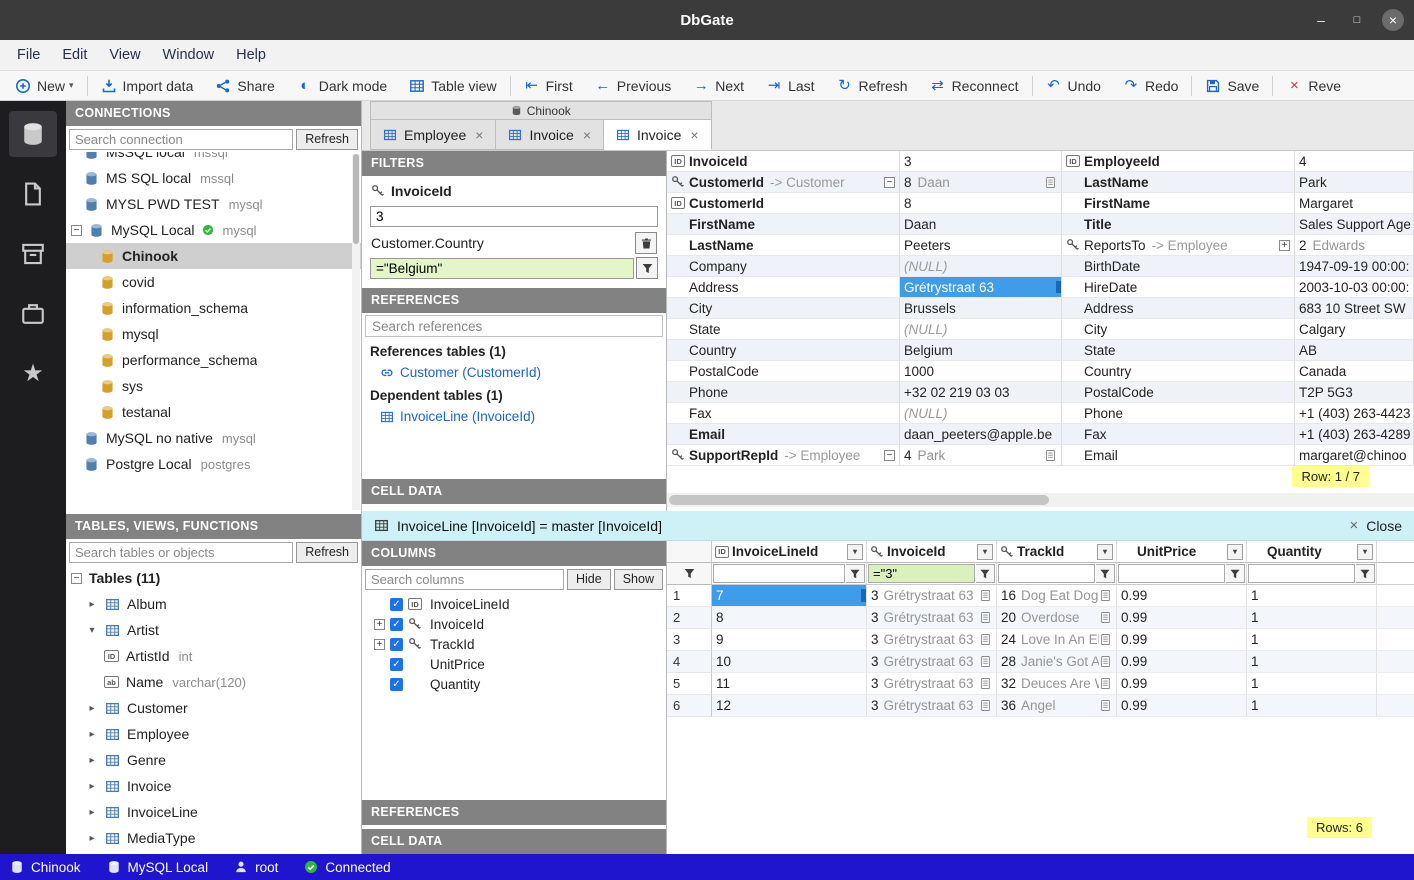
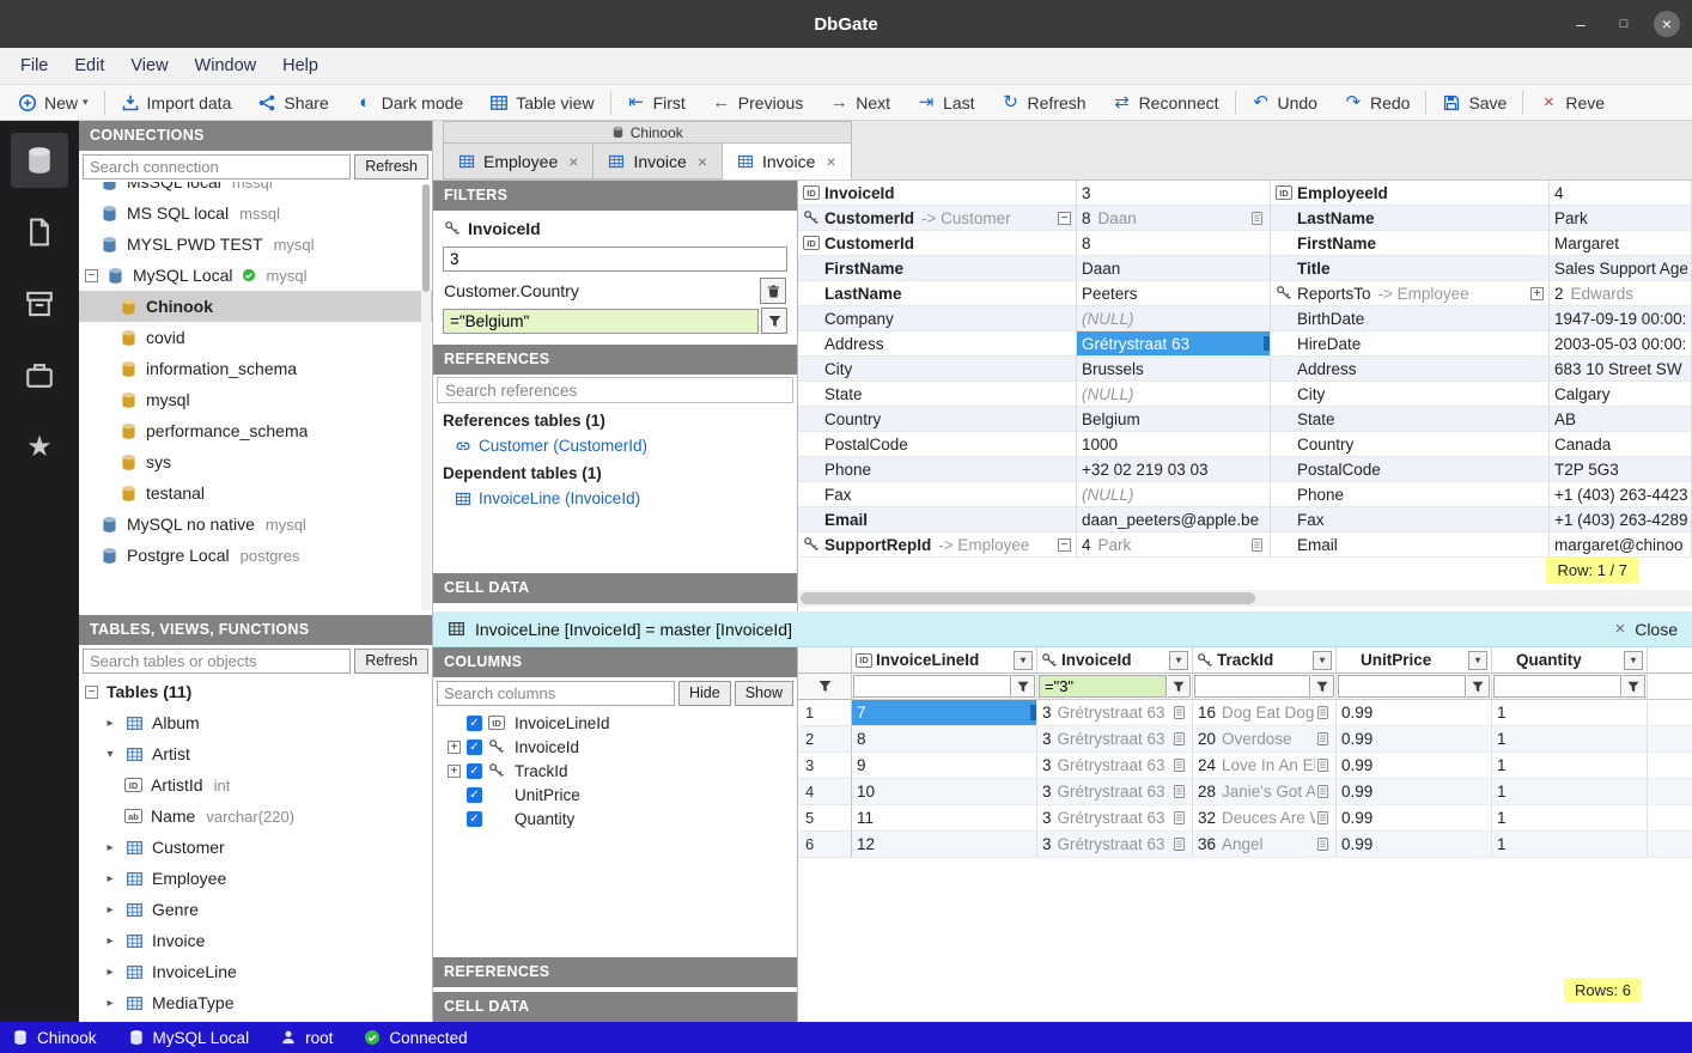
  DbGate
  –
  □
  ×
  File
  Edit
  View
  Window
  Help
  New
  ▾
  Import data
  Share
  ◐
  Dark mode
  Table view
  ⇤
  First
  ←
  Previous
  →
  Next
  ⇥
  Last
  ↻
  Refresh
  ⇄
  Reconnect
  ↶
  Undo
  ↷
  Redo
  Save
  ×
  Reve
  ★
  CONNECTIONS
  Search connection
  Refresh
  MsSQL local
  mssql
  MS SQL local
  mssql
  MYSL PWD TEST
  mysql
  −
  MySQL Local
  mysql
  Chinook
  covid
  information_schema
  mysql
  performance_schema
  sys
  testanal
  MySQL no native
  mysql
  Postgre Local
  postgres
  TABLES, VIEWS, FUNCTIONS
  Search tables or objects
  Refresh
  −
  Tables (11)
  ▸
  Album
  ▾
  Artist
  ID
  ArtistId
  int
  ab
  Name
- varchar(120)
+ varchar(220)
  ▸
  Customer
  ▸
  Employee
  ▸
  Genre
  ▸
  Invoice
  ▸
  InvoiceLine
  ▸
  MediaType
  Chinook
  Employee
  ×
  Invoice
  ×
  Invoice
  ×
  FILTERS
  InvoiceId
  3
  Customer.Country
  ="Belgium"
  REFERENCES
  Search references
  References tables (1)
  Customer (CustomerId)
  Dependent tables (1)
  InvoiceLine (InvoiceId)
  CELL DATA
  ID
  InvoiceId
  3
  ID
  EmployeeId
  4
  CustomerId
  -> Customer
  −
  8
  Daan
  LastName
  Park
  ID
  CustomerId
  8
  FirstName
  Margaret
  FirstName
  Daan
  Title
  Sales Support Age
  LastName
  Peeters
  ReportsTo
  -> Employee
  +
  2
  Edwards
  Company
  (NULL)
  BirthDate
  1947-09-19 00:00:
  Address
  Grétrystraat 63
  HireDate
- 2003-10-03 00:00:
+ 2003-05-03 00:00:
  City
  Brussels
  Address
  683 10 Street SW
  State
  (NULL)
  City
  Calgary
  Country
  Belgium
  State
  AB
  PostalCode
  1000
  Country
  Canada
  Phone
  +32 02 219 03 03
  PostalCode
  T2P 5G3
  Fax
  (NULL)
  Phone
  +1 (403) 263-4423
  Email
  daan_peeters@apple.be
  Fax
  +1 (403) 263-4289
  SupportRepId
  -> Employee
  −
  4
  Park
  Email
  margaret@chinoo
  Row: 1 / 7
  InvoiceLine [InvoiceId] = master [InvoiceId]
  ×
  Close
  COLUMNS
  Search columns
  Hide
  Show
  ✓
  ID
  InvoiceLineId
  +
  ✓
  InvoiceId
  +
  ✓
  TrackId
  ✓
  UnitPrice
  ✓
  Quantity
  REFERENCES
  CELL DATA
  ID
  InvoiceLineId
  ▾
  InvoiceId
  ▾
  TrackId
  ▾
  UnitPrice
  ▾
  Quantity
  ▾
  ="3"
  1
  7
  3
  Grétrystraat 63
  16
  Dog Eat Dog
  0.99
  1
  2
  8
  3
  Grétrystraat 63
  20
  Overdose
  0.99
  1
  3
  9
  3
  Grétrystraat 63
  24
  Love In An E
  0.99
  1
  4
  10
  3
  Grétrystraat 63
  28
  Janie's Got A
  0.99
  1
  5
  11
  3
  Grétrystraat 63
  32
  Deuces Are
  0.99
  1
  6
  12
  3
  Grétrystraat 63
  36
  Angel
  0.99
  1
  Rows: 6
  Chinook
  MySQL Local
  root
  Connected
